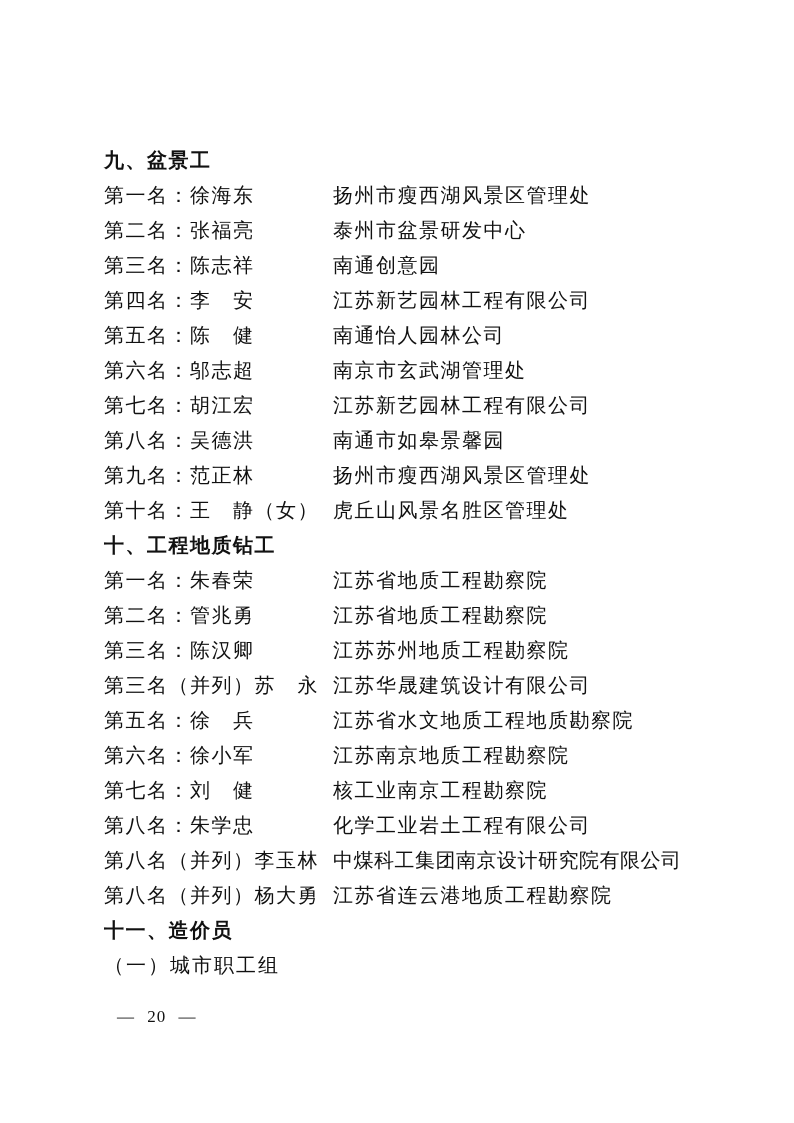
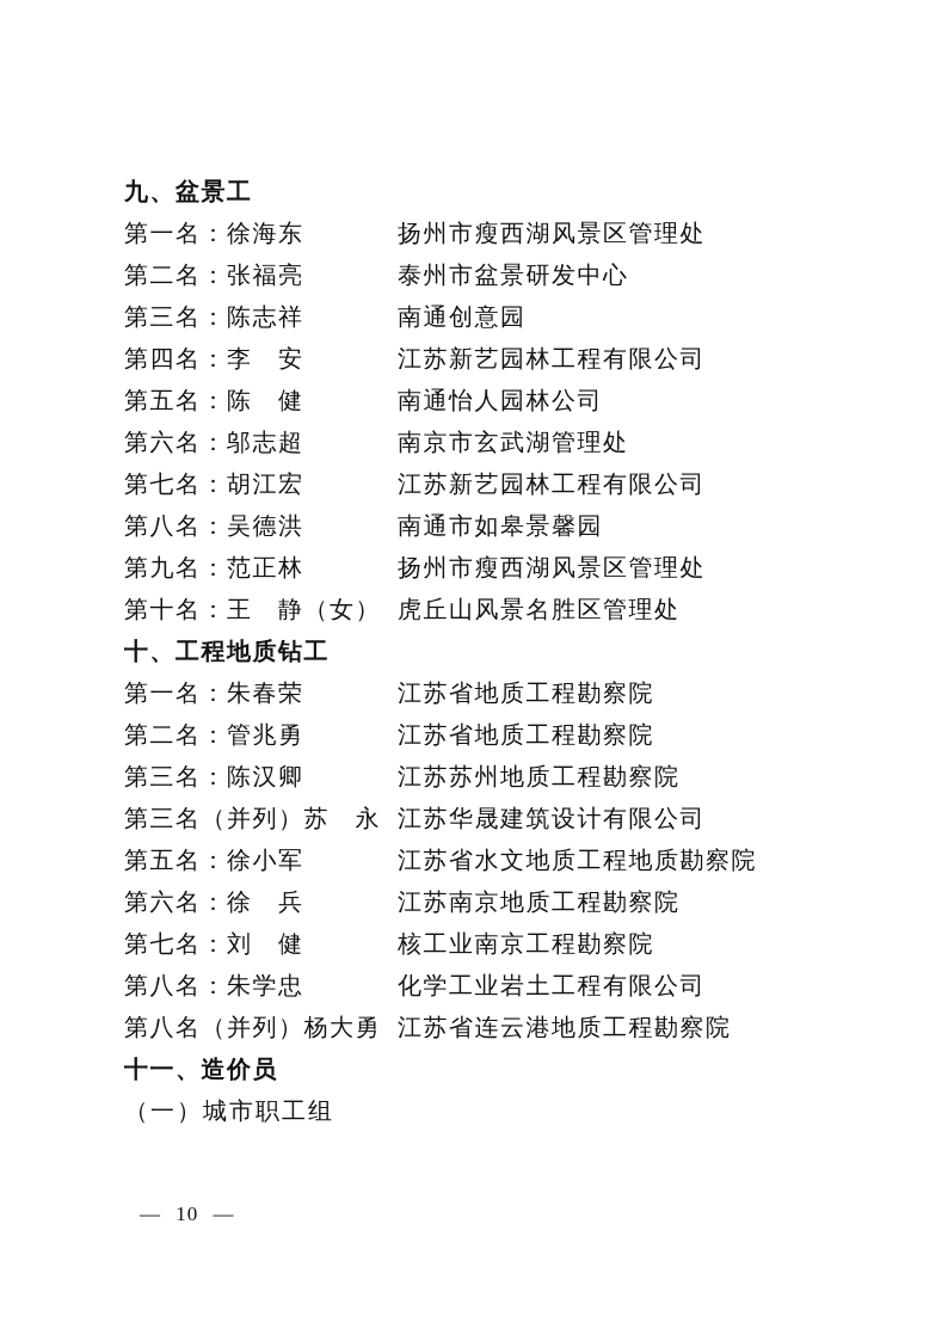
  九、盆景工
  第一名：徐海东
  扬州市瘦西湖风景区管理处
  第二名：张福亮
  泰州市盆景研发中心
  第三名：陈志祥
  南通创意园
  第四名：李 安
  江苏新艺园林工程有限公司
  第五名：陈 健
  南通怡人园林公司
  第六名：邬志超
  南京市玄武湖管理处
  第七名：胡江宏
  江苏新艺园林工程有限公司
  第八名：吴德洪
  南通市如皋景馨园
  第九名：范正林
  扬州市瘦西湖风景区管理处
  第十名：王 静（女）
  虎丘山风景名胜区管理处
  十、工程地质钻工
  第一名：朱春荣
  江苏省地质工程勘察院
  第二名：管兆勇
  江苏省地质工程勘察院
  第三名：陈汉卿
  江苏苏州地质工程勘察院
  第三名（并列）苏 永
  江苏华晟建筑设计有限公司
- 第五名：徐 兵
+ 第五名：徐小军
  江苏省水文地质工程地质勘察院
- 第六名：徐小军
+ 第六名：徐 兵
  江苏南京地质工程勘察院
  第七名：刘 健
  核工业南京工程勘察院
  第八名：朱学忠
  化学工业岩土工程有限公司
- 第八名（并列）李玉林
- 中煤科工集团南京设计研究院有限公司
  第八名（并列）杨大勇
  江苏省连云港地质工程勘察院
  十一、造价员
  （一）城市职工组
- — 20 —
+ — 10 —
